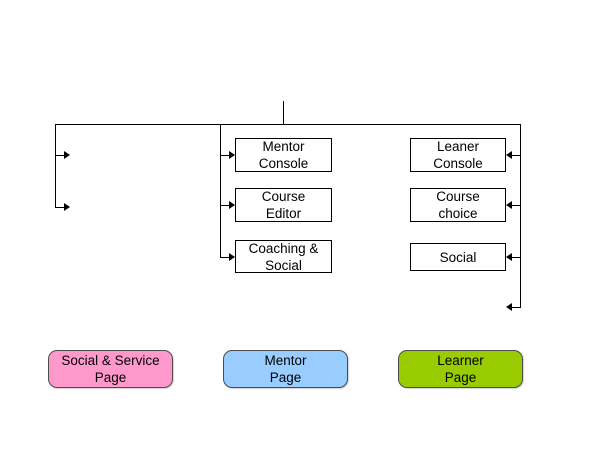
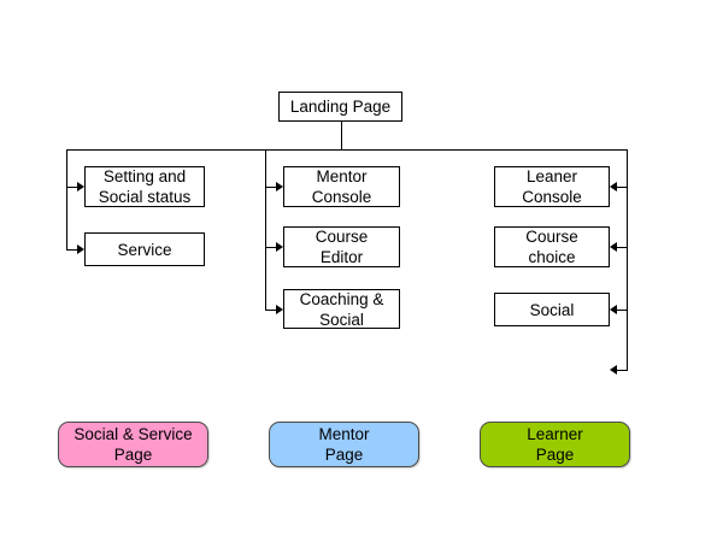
+ Landing Page
+ Setting and
+ Social status
+ Service
  Mentor
  Console
  Course
  Editor
  Coaching &
  Social
  Leaner
  Console
  Course
  choice
  Social
  Social & Service
  Page
  Mentor
  Page
  Learner
  Page
